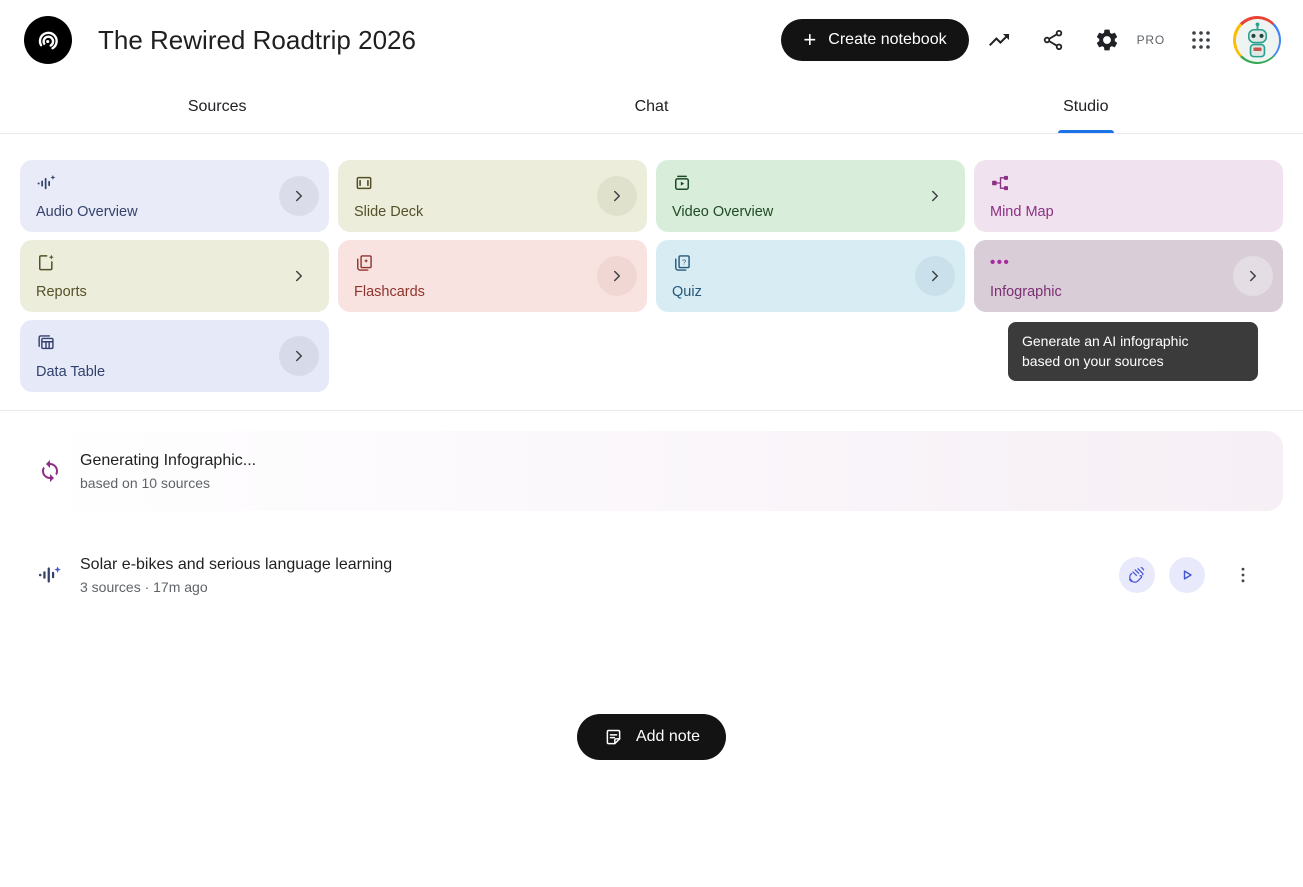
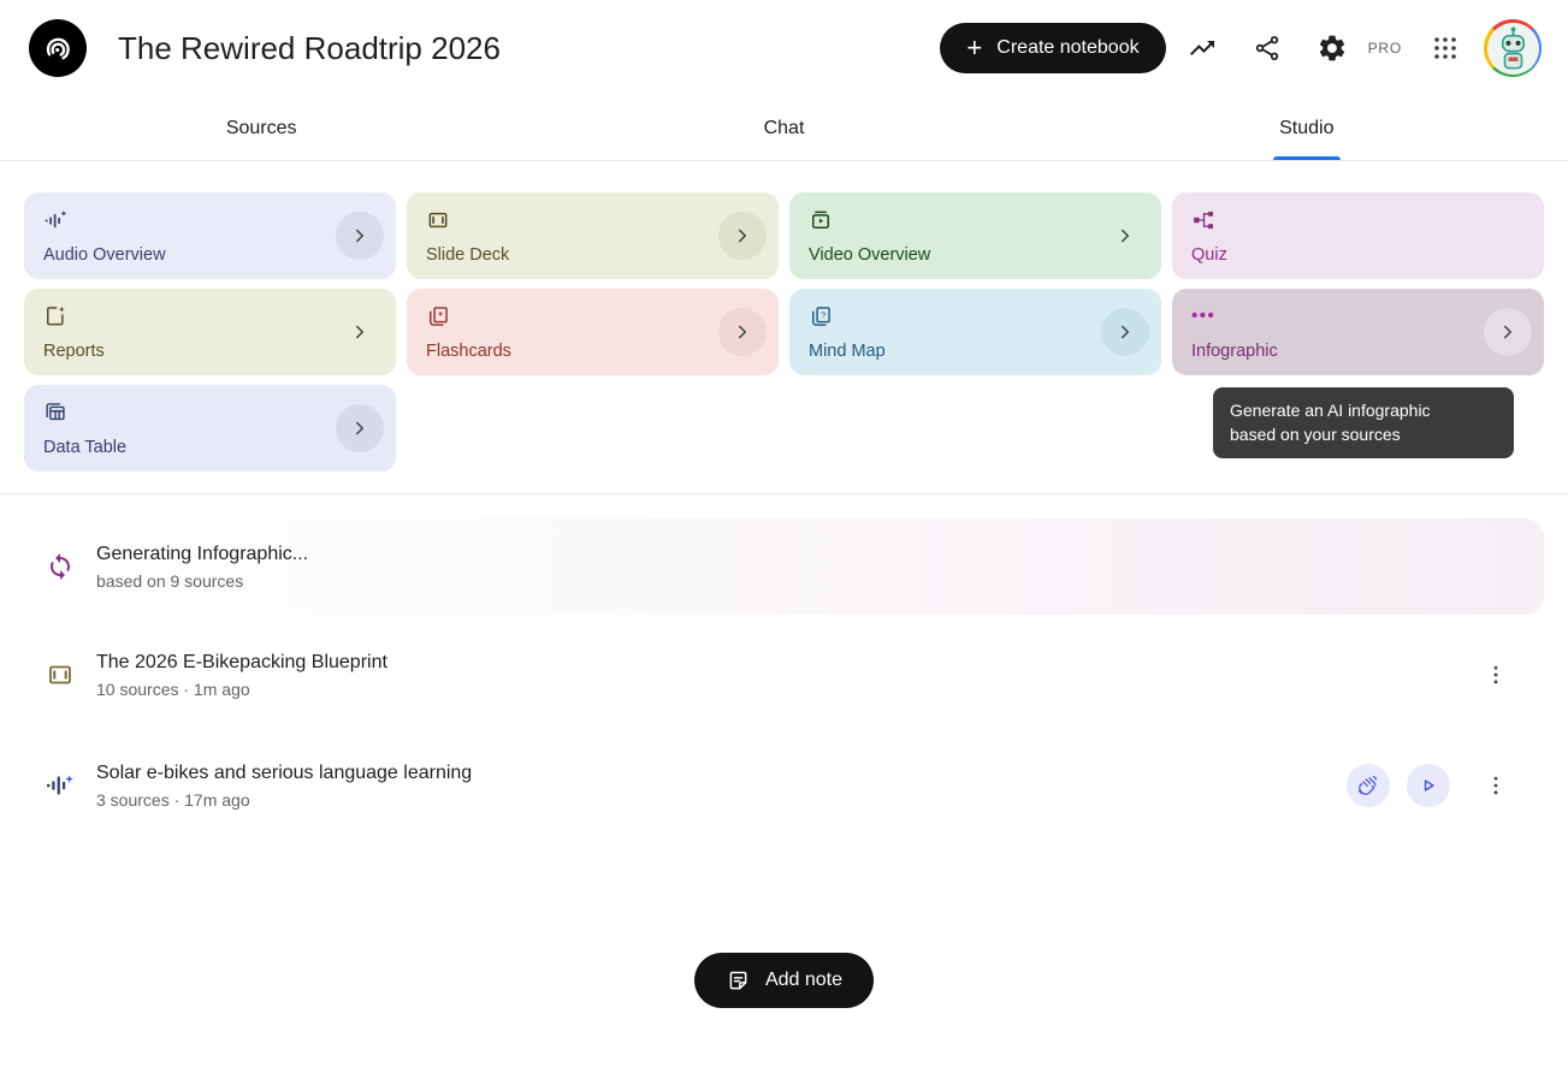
  The Rewired Roadtrip 2026
  +
  Create notebook
  PRO
  Sources
  Chat
  Studio
  Audio Overview
  Slide Deck
  Video Overview
- Mind Map
+ Quiz
  Reports
  Flashcards
  ?
- Quiz
+ Mind Map
  •••
  Infographic
  Data Table
  Generate an AI infographic
  based on your sources
  Generating Infographic...
- based on 10 sources
+ based on 9 sources
+ The 2026 E-Bikepacking Blueprint
+ 10 sources · 1m ago
  Solar e-bikes and serious language learning
  3 sources · 17m ago
  Add note
